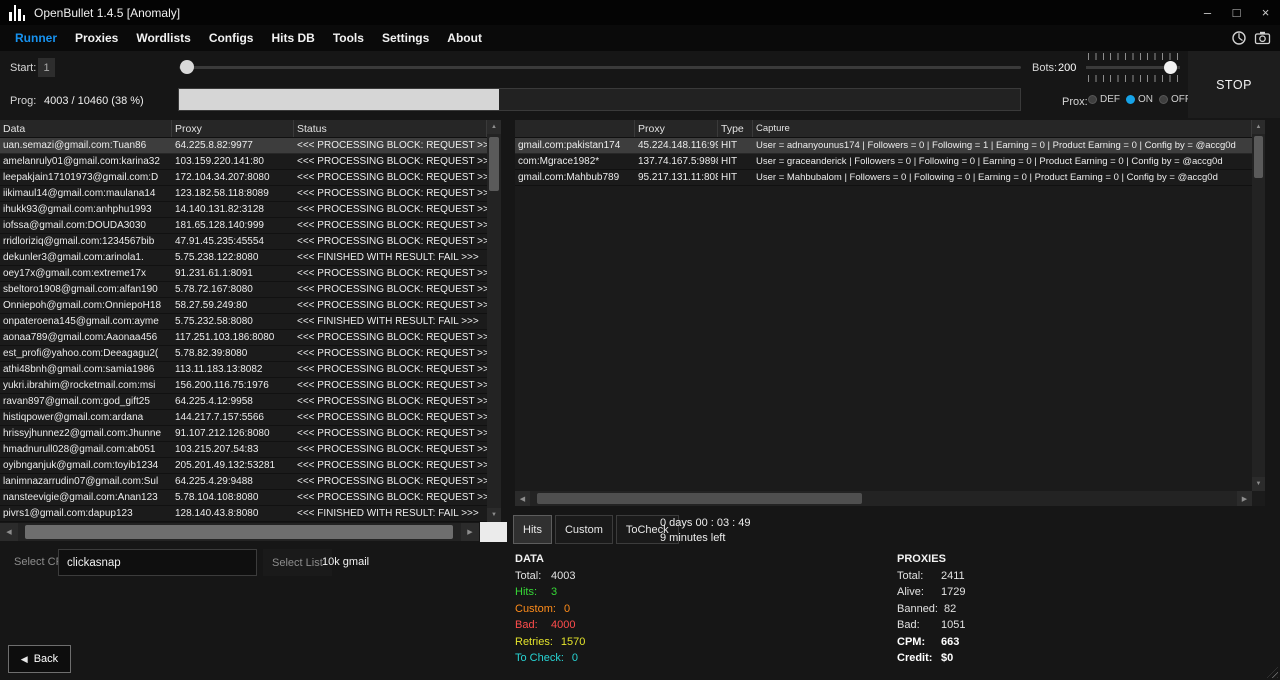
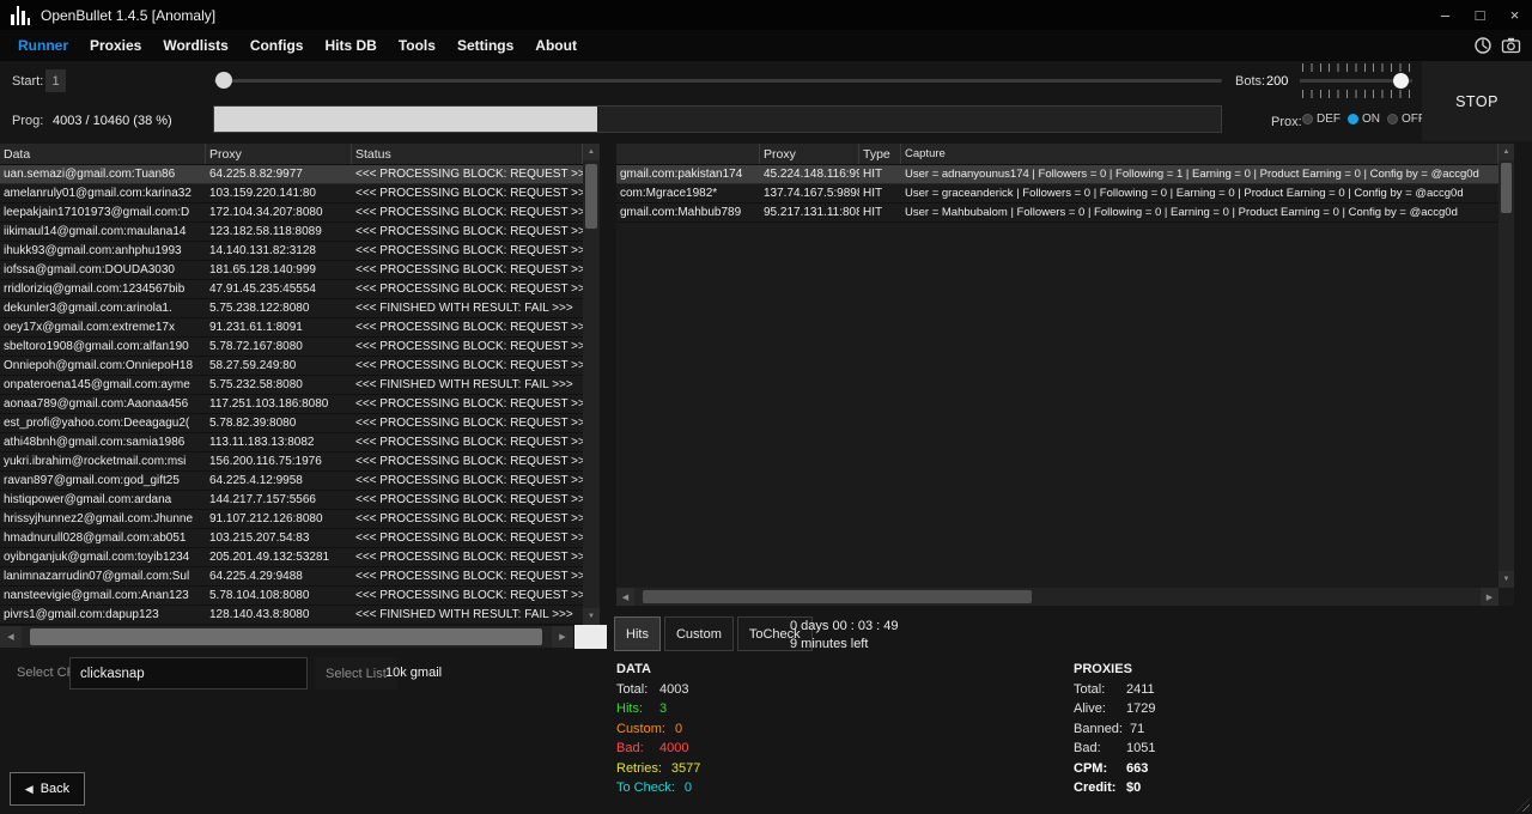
  OpenBullet 1.4.5 [Anomaly]
  –
  □
  ×
  Runner
  Proxies
  Wordlists
  Configs
  Hits DB
  Tools
  Settings
  About
  Start:
  1
  Bots:
  200
  Prog:
  4003 / 10460 (38 %)
  Prox:
  DEF
  ON
  STOP
  Data
  Proxy
  Status
  uan.semazi@gmail.com:Tuan86
  64.225.8.82:9977
  <<< PROCESSING BLOCK: REQUEST >>
  amelanruly01@gmail.com:karina32
  103.159.220.141:80
  <<< PROCESSING BLOCK: REQUEST >>
  leepakjain17101973@gmail.com:D
  172.104.34.207:8080
  <<< PROCESSING BLOCK: REQUEST >>
  iikimaul14@gmail.com:maulana14
  123.182.58.118:8089
  <<< PROCESSING BLOCK: REQUEST >>
  ihukk93@gmail.com:anhphu1993
  14.140.131.82:3128
  <<< PROCESSING BLOCK: REQUEST >>
  iofssa@gmail.com:DOUDA3030
  181.65.128.140:999
  <<< PROCESSING BLOCK: REQUEST >>
  rridloriziq@gmail.com:1234567bib
  47.91.45.235:45554
  <<< PROCESSING BLOCK: REQUEST >>
  dekunler3@gmail.com:arinola1.
  5.75.238.122:8080
  <<< FINISHED WITH RESULT: FAIL >>>
  oey17x@gmail.com:extreme17x
  91.231.61.1:8091
  <<< PROCESSING BLOCK: REQUEST >>
  sbeltoro1908@gmail.com:alfan190
  5.78.72.167:8080
  <<< PROCESSING BLOCK: REQUEST >>
  Onniepoh@gmail.com:OnniepoH18
  58.27.59.249:80
  <<< PROCESSING BLOCK: REQUEST >>
  onpateroena145@gmail.com:ayme
  5.75.232.58:8080
  <<< FINISHED WITH RESULT: FAIL >>>
  aonaa789@gmail.com:Aaonaa456
  117.251.103.186:8080
  <<< PROCESSING BLOCK: REQUEST >>
  est_profi@yahoo.com:Deeagagu2(
  5.78.82.39:8080
  <<< PROCESSING BLOCK: REQUEST >>
  athi48bnh@gmail.com:samia1986
  113.11.183.13:8082
  <<< PROCESSING BLOCK: REQUEST >>
  yukri.ibrahim@rocketmail.com:msi
  156.200.116.75:1976
  <<< PROCESSING BLOCK: REQUEST >>
  ravan897@gmail.com:god_gift25
  64.225.4.12:9958
  <<< PROCESSING BLOCK: REQUEST >>
  histiqpower@gmail.com:ardana
  144.217.7.157:5566
  <<< PROCESSING BLOCK: REQUEST >>
  hrissyjhunnez2@gmail.com:Jhunne
  91.107.212.126:8080
  <<< PROCESSING BLOCK: REQUEST >>
  hmadnurull028@gmail.com:ab051
  103.215.207.54:83
  <<< PROCESSING BLOCK: REQUEST >>
  oyibnganjuk@gmail.com:toyib1234
  205.201.49.132:53281
  <<< PROCESSING BLOCK: REQUEST >>
  lanimnazarrudin07@gmail.com:Sul
  64.225.4.29:9488
  <<< PROCESSING BLOCK: REQUEST >>
  nansteevigie@gmail.com:Anan123
  5.78.104.108:8080
  <<< PROCESSING BLOCK: REQUEST >>
  pivrs1@gmail.com:dapup123
  128.140.43.8:8080
  <<< FINISHED WITH RESULT: FAIL >>>
  Proxy
  Type
  Capture
  gmail.com:pakistan174
  45.224.148.116:99
  HIT
  User = adnanyounus174 | Followers = 0 | Following = 1 | Earning = 0 | Product Earning = 0 | Config by = @accg0d
  com:Mgrace1982*
  137.74.167.5:989
  HIT
  User = graceanderick | Followers = 0 | Following = 0 | Earning = 0 | Product Earning = 0 | Config by = @accg0d
  gmail.com:Mahbub789
  95.217.131.11:808
  HIT
  User = Mahbubalom | Followers = 0 | Following = 0 | Earning = 0 | Product Earning = 0 | Config by = @accg0d
  Hits
  Custom
  ToCheck
  0 days 00 : 03 : 49
  9 minutes left
  Select C
  clickasnap
  Select List
  10k gmail
  ◀
  Back
  DATA
  Total:
  4003
  Hits:
  3
  Custom:
  0
  Bad:
  4000
  Retries:
- 1570
+ 3577
  To Check:
  0
  PROXIES
  Total:
  2411
  Alive:
  1729
  Banned:
- 82
+ 71
  Bad:
  1051
  CPM:
  663
  Credit:
  $0
